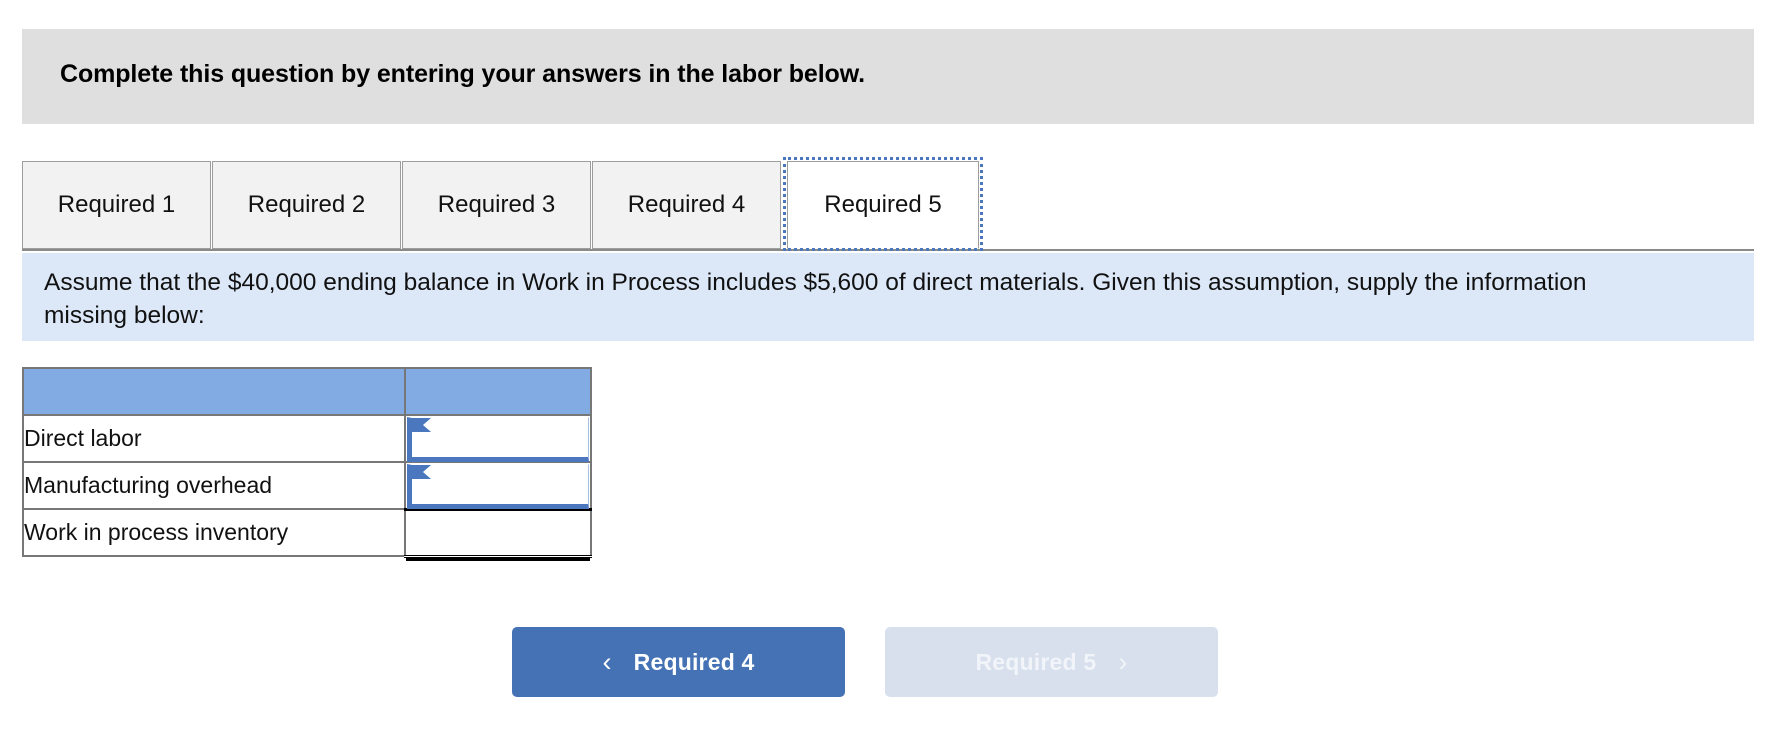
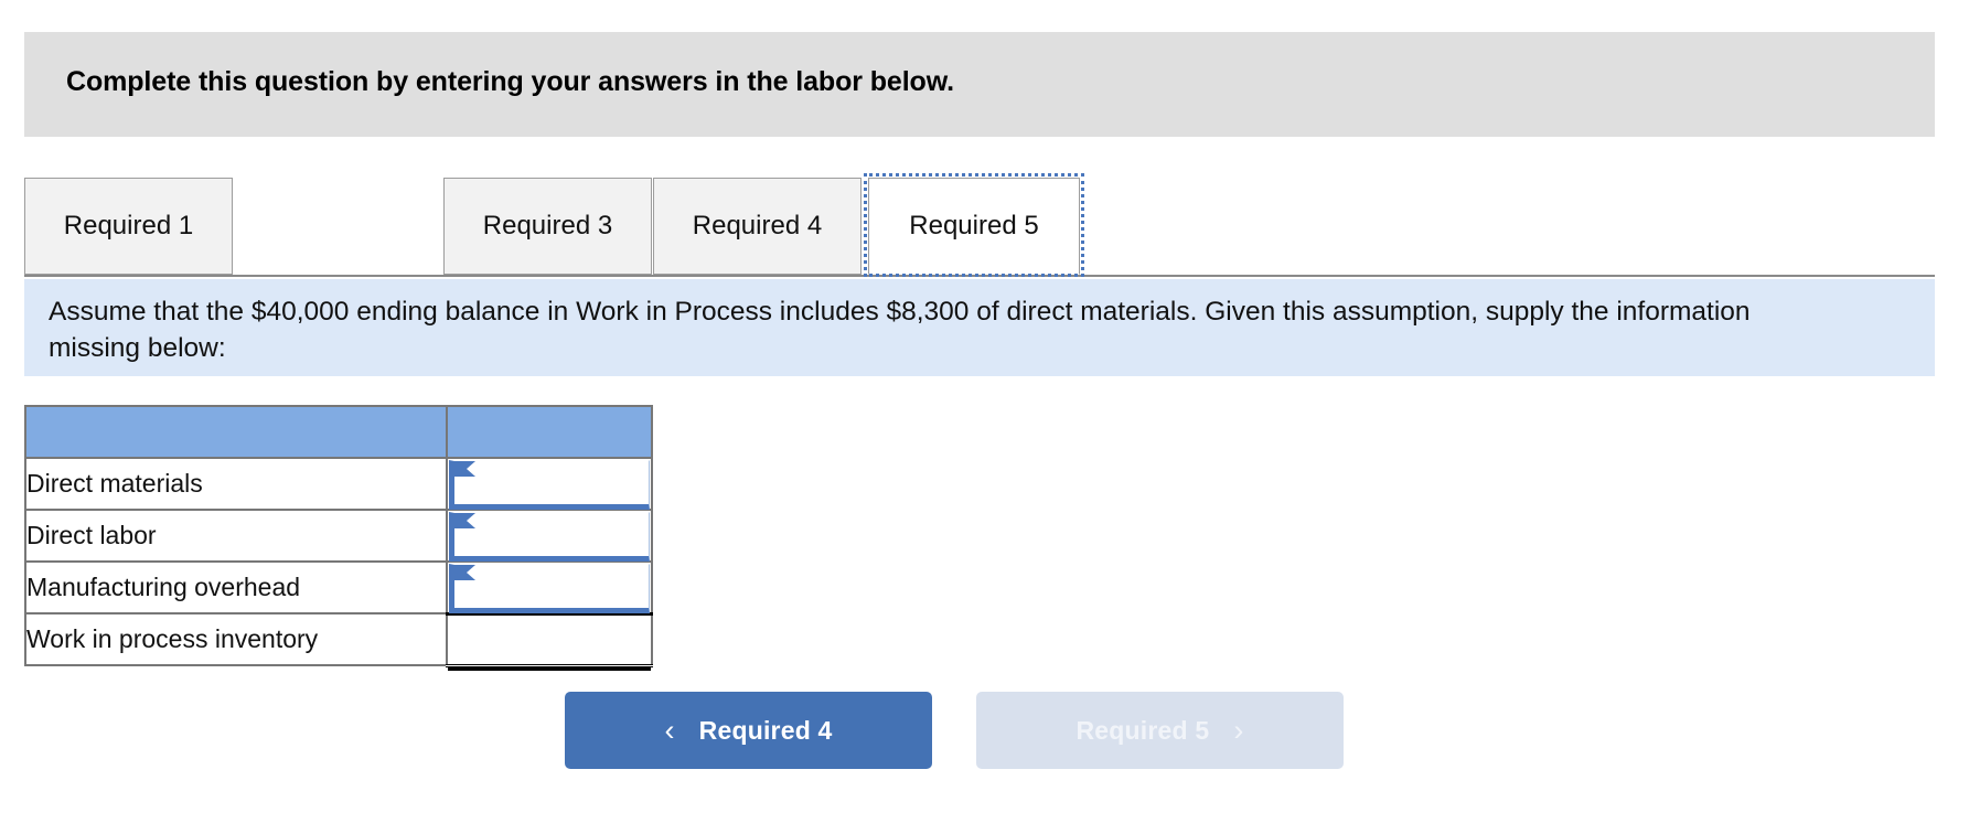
  Complete this question by entering your answers in the labor below.
  Required 1
- Required 2
  Required 3
  Required 4
  Required 5
- Assume that the $40,000 ending balance in Work in Process includes $5,600 of direct materials. Given this assumption, supply the information missing below:
+ Assume that the $40,000 ending balance in Work in Process includes $8,300 of direct materials. Given this assumption, supply the information missing below:
+ Direct materials
  Direct labor
  Manufacturing overhead
  Work in process inventory
  ‹
  Required 4
  Required 5
  ›
